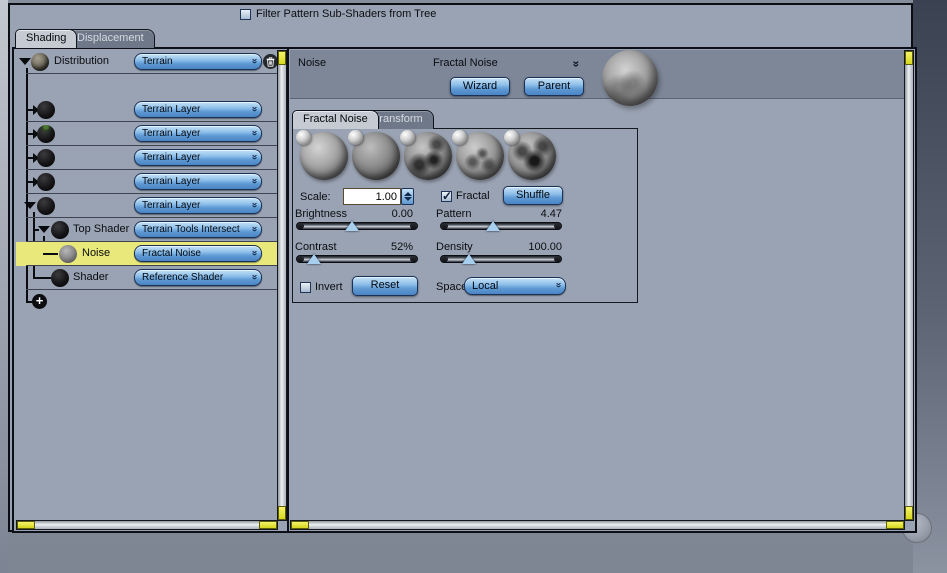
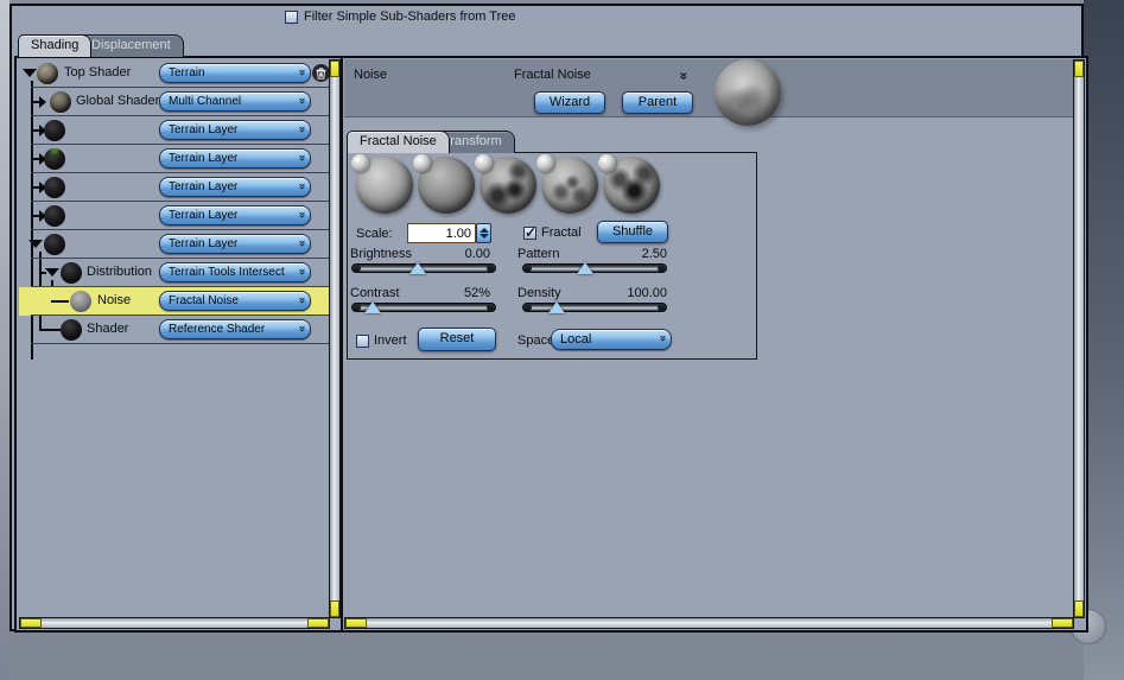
- Filter Pattern Sub-Shaders from Tree
+ Filter Simple Sub-Shaders from Tree
  Shading
  Displacement
- Distribution
+ Top Shader
  Terrain
+ Global Shader
+ Multi Channel
  Terrain Layer
  Terrain Layer
  Terrain Layer
  Terrain Layer
  Terrain Layer
- Top Shader
+ Distribution
  Terrain Tools Intersect
  Noise
  Fractal Noise
  Shader
  Reference Shader
- +
  Noise
  Fractal Noise
  Wizard
  Parent
  Fractal Noise
  ransform
  Scale:
  1.00
  Fractal
  Shuffle
  Brightness
  0.00
  Pattern
- 4.47
+ 2.50
  Contrast
  52%
  Density
  100.00
  Invert
  Reset
  Spac
  Local
